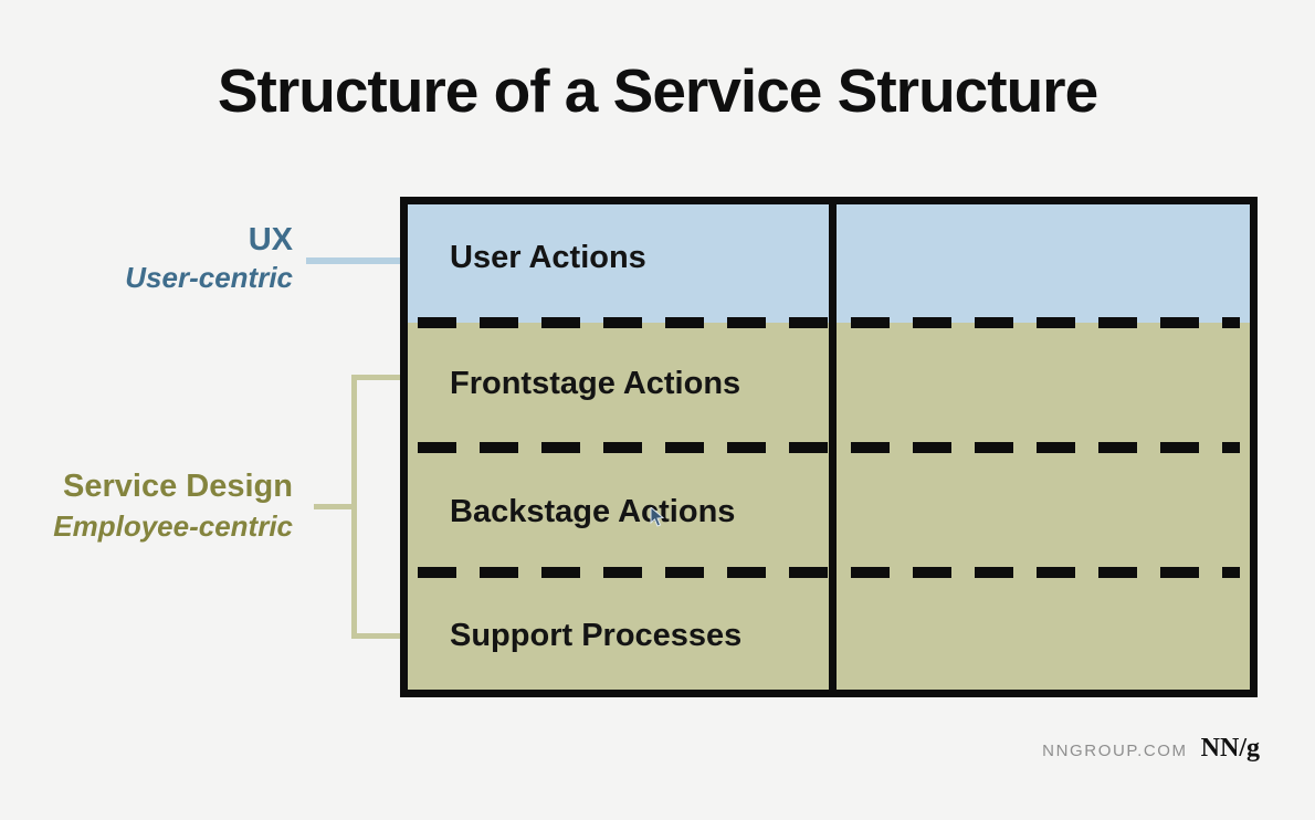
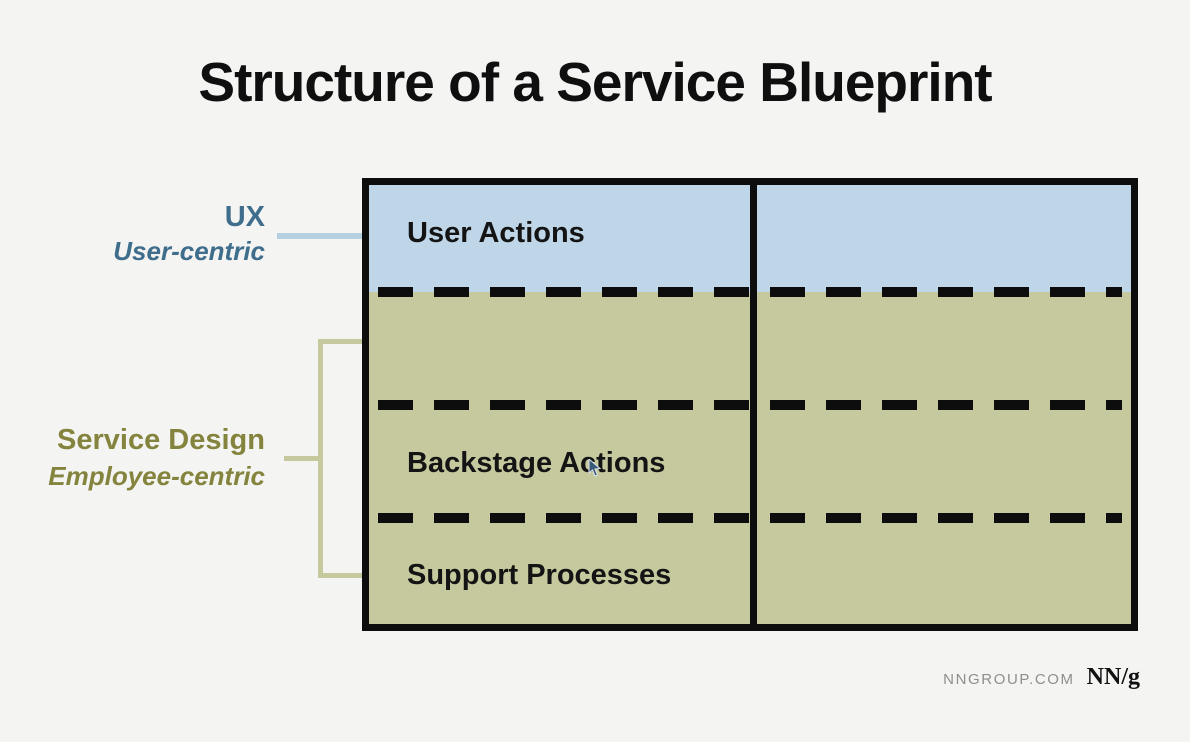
- Structure of a Service Structure
+ Structure of a Service Blueprint
  UX
  User-centric
  Service Design
  Employee-centric
  User Actions
- Frontstage Actions
  Backstage Actions
  Support Processes
  NNGROUP.COM
  NN/g
